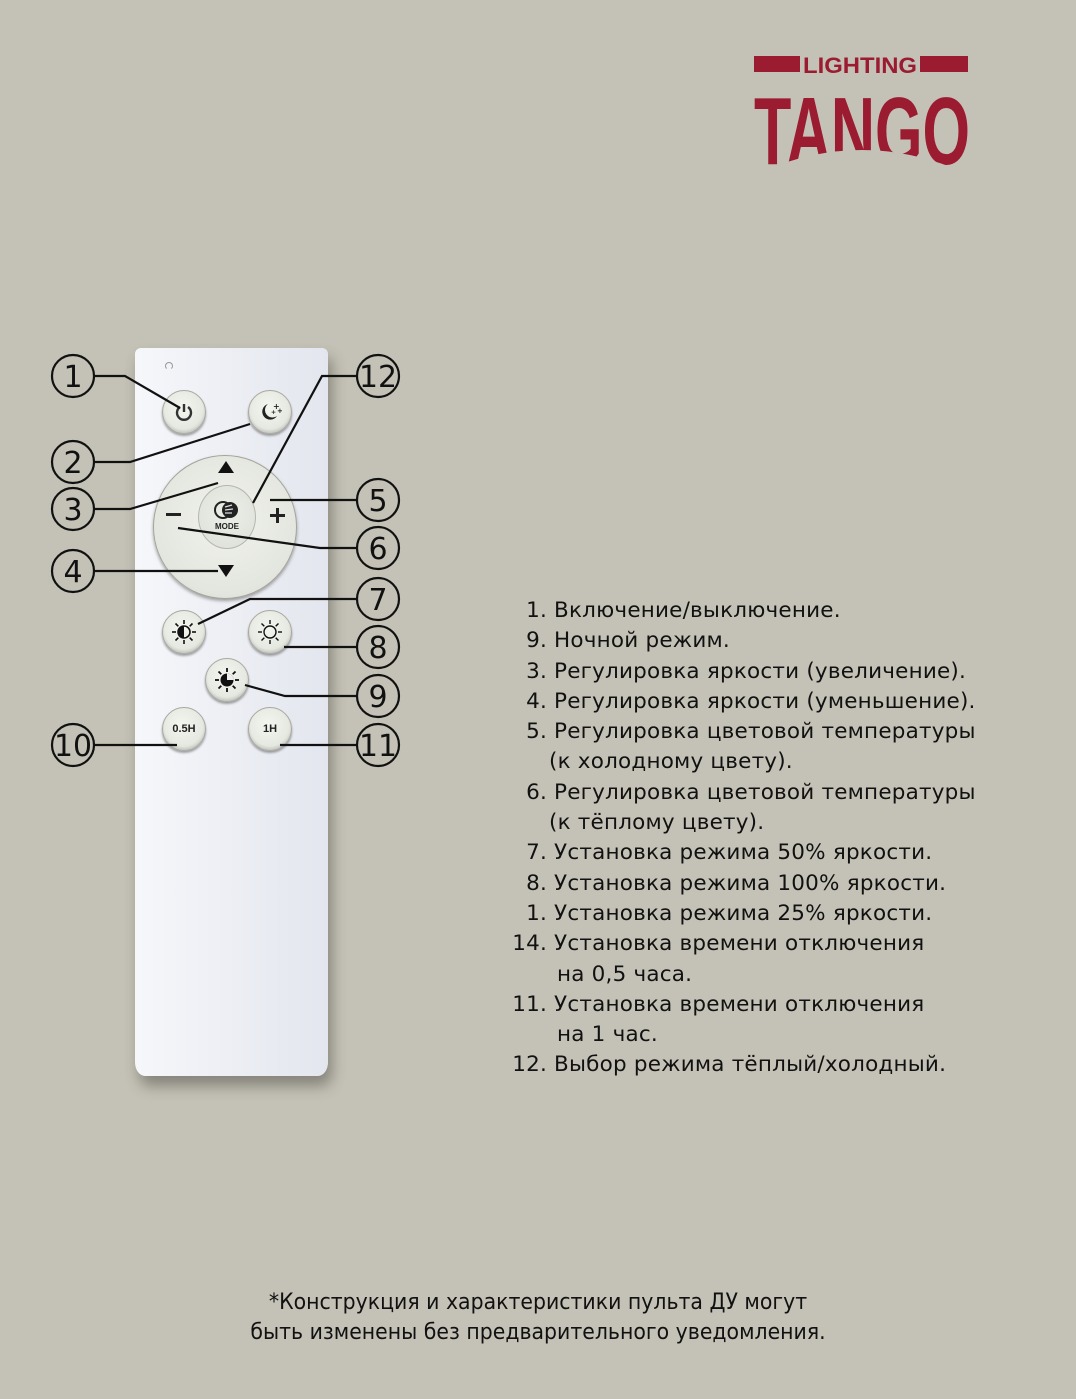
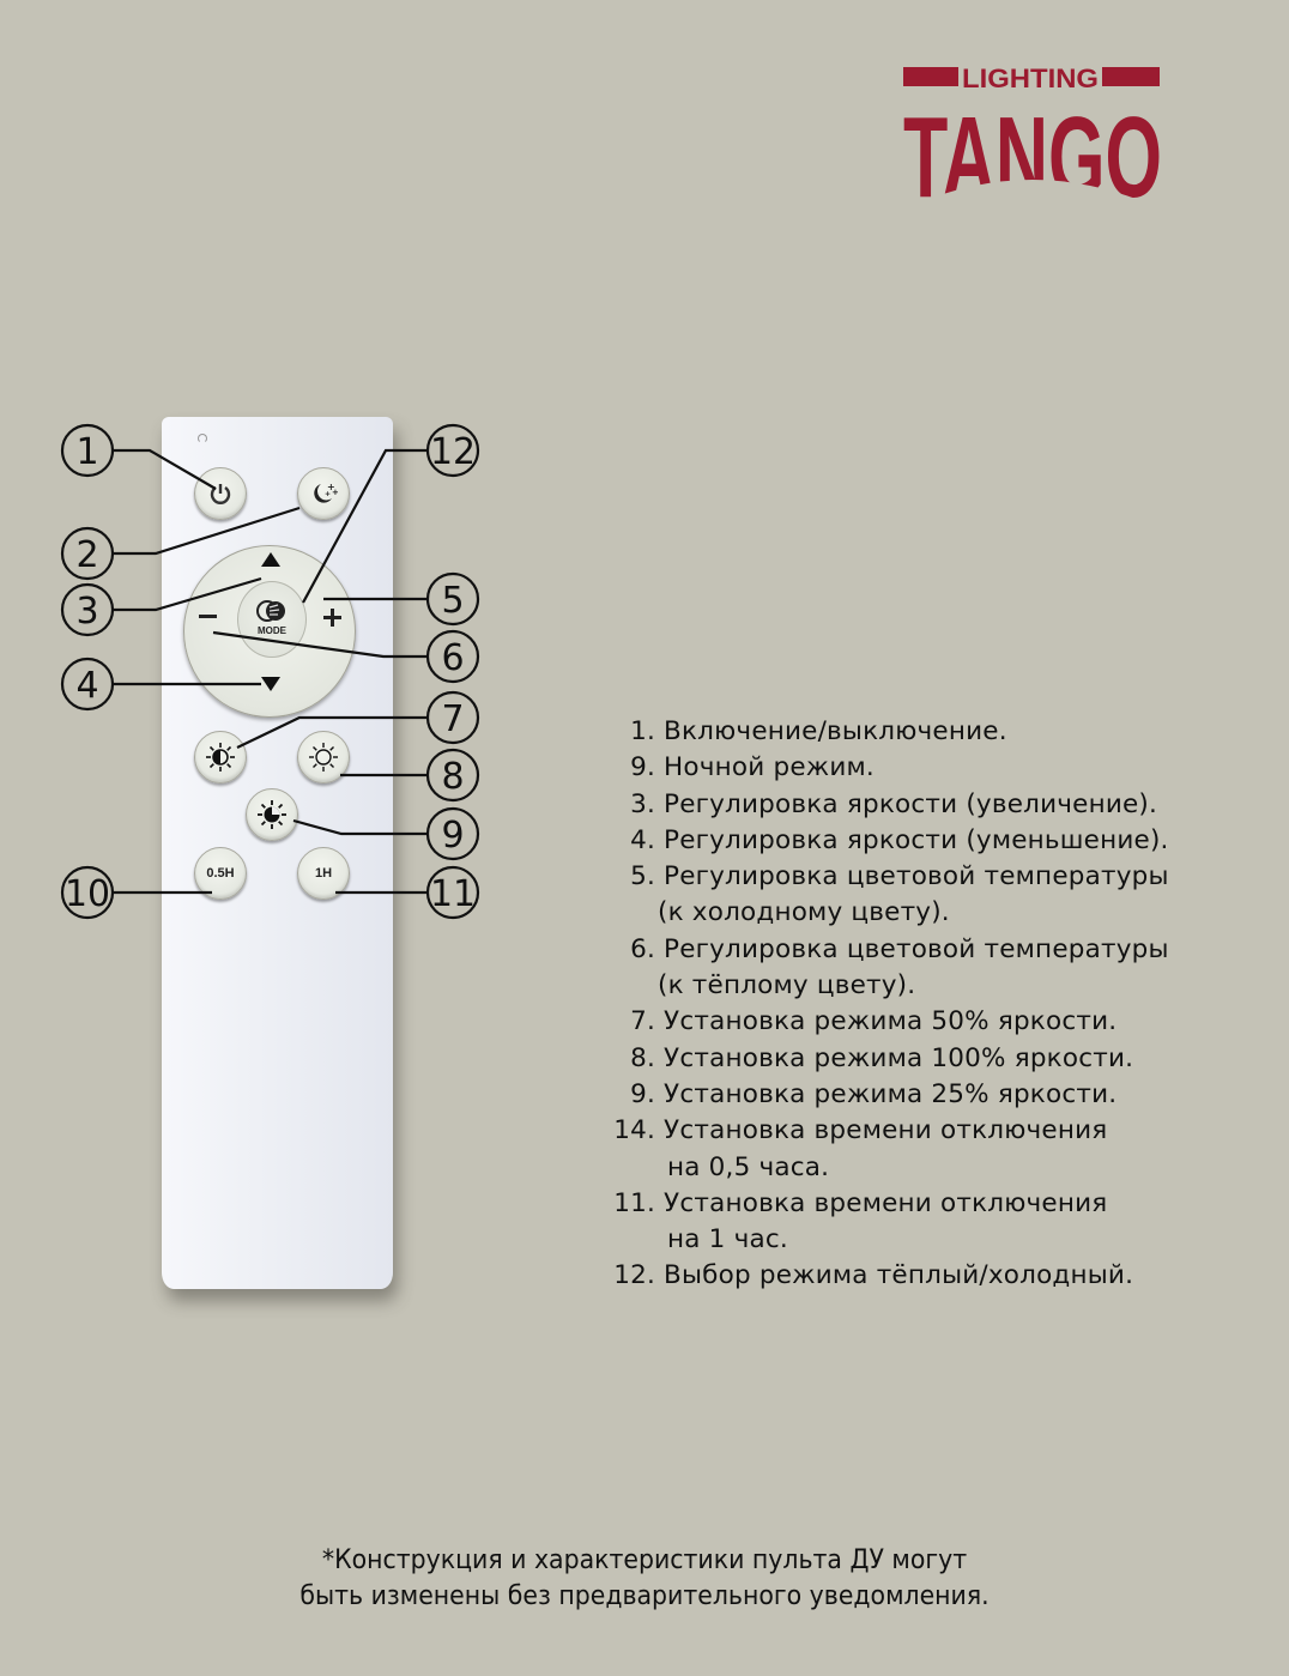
  LIGHTING
  TANGO
  +
  +
  MODE
  0.5H
  1H
  1
  2
  3
  4
  5
  6
  7
  8
  9
  10
  11
  12
  1. Включение/выключение.
  9. Ночной режим.
  3. Регулировка яркости (увеличение).
  4. Регулировка яркости (уменьшение).
  5. Регулировка цветовой температуры
  (к холодному цвету).
  6. Регулировка цветовой температуры
  (к тёплому цвету).
  7. Установка режима 50% яркости.
  8. Установка режима 100% яркости.
- 1. Установка режима 25% яркости.
+ 9. Установка режима 25% яркости.
  14. Установка времени отключения
  на 0,5 часа.
  11. Установка времени отключения
  на 1 час.
  12. Выбор режима тёплый/холодный.
  *Конструкция и характеристики пульта ДУ могут
  быть изменены без предварительного уведомления.
